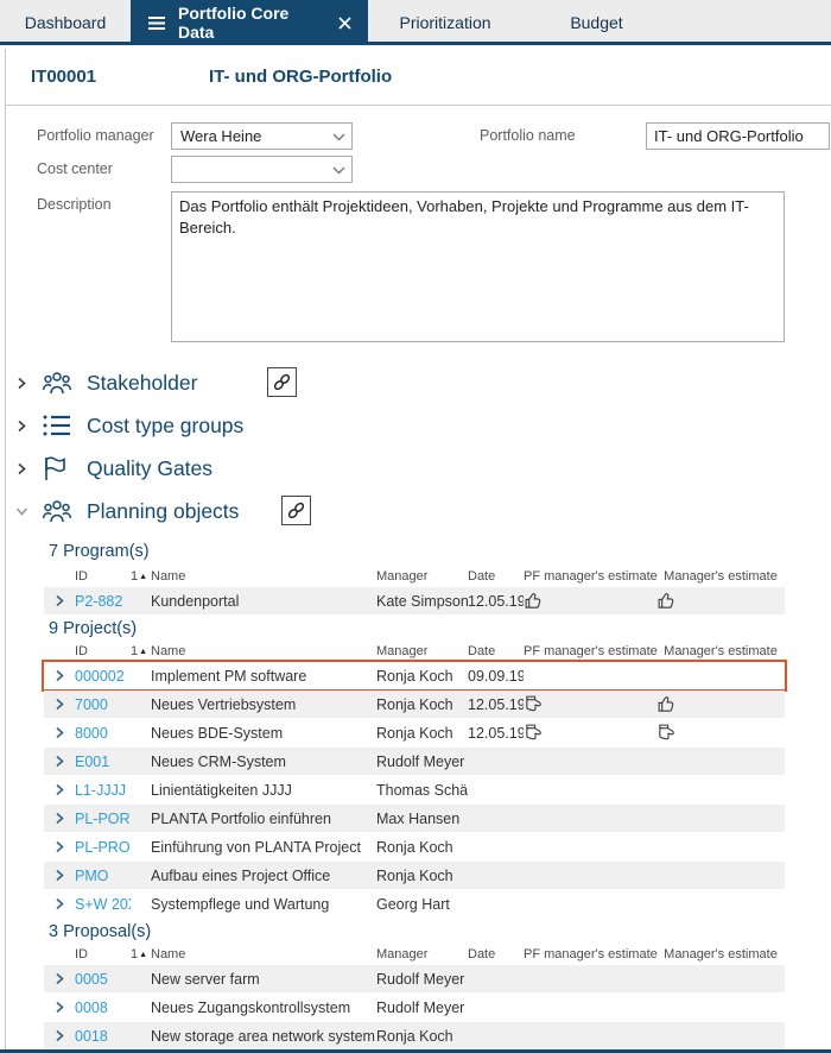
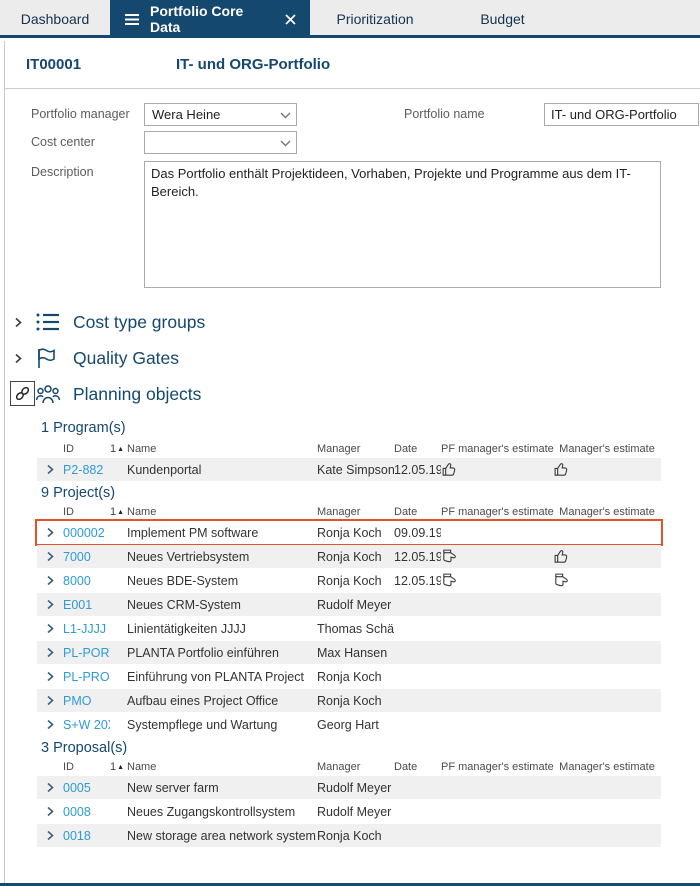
  Dashboard
  Portfolio Core Data
  Prioritization
  Budget
  IT00001
  IT- und ORG-Portfolio
  Portfolio manager
  Wera Heine
  Cost center
  Portfolio name
  IT- und ORG-Portfolio
  Description
- Stakeholder
  Cost type groups
  Quality Gates
  Planning objects
- 7 Program(s)
+ 1 Program(s)
  ID
  1
  Name
  Manager
  Date
  PF manager's estimate
  Manager's estimate
  P2-882
  Kundenportal
  Kate Simpson
  12.05.19
  9 Project(s)
  ID
  1
  Name
  Manager
  Date
  PF manager's estimate
  Manager's estimate
  000002
  Implement PM software
  Ronja Koch
  09.09.19
  7000
  Neues Vertriebsystem
  Ronja Koch
  12.05.19
  8000
  Neues BDE-System
  Ronja Koch
  12.05.19
  E001
  Neues CRM-System
  Rudolf Meyer
  L1-JJJJ
  Linientätigkeiten JJJJ
  Thomas Schä
  PLANTA Portfolio einführen
  Max Hansen
  Einführung von PLANTA Project
  Ronja Koch
  PMO
  Aufbau eines Project Office
  Ronja Koch
  S+W 20
  Systempflege und Wartung
  Georg Hart
  3 Proposal(s)
  ID
  1
  Name
  Manager
  Date
  PF manager's estimate
  Manager's estimate
  0005
  New server farm
  Rudolf Meyer
  0008
  Neues Zugangskontrollsystem
  Rudolf Meyer
  0018
  New storage area network system
  Ronja Koch
